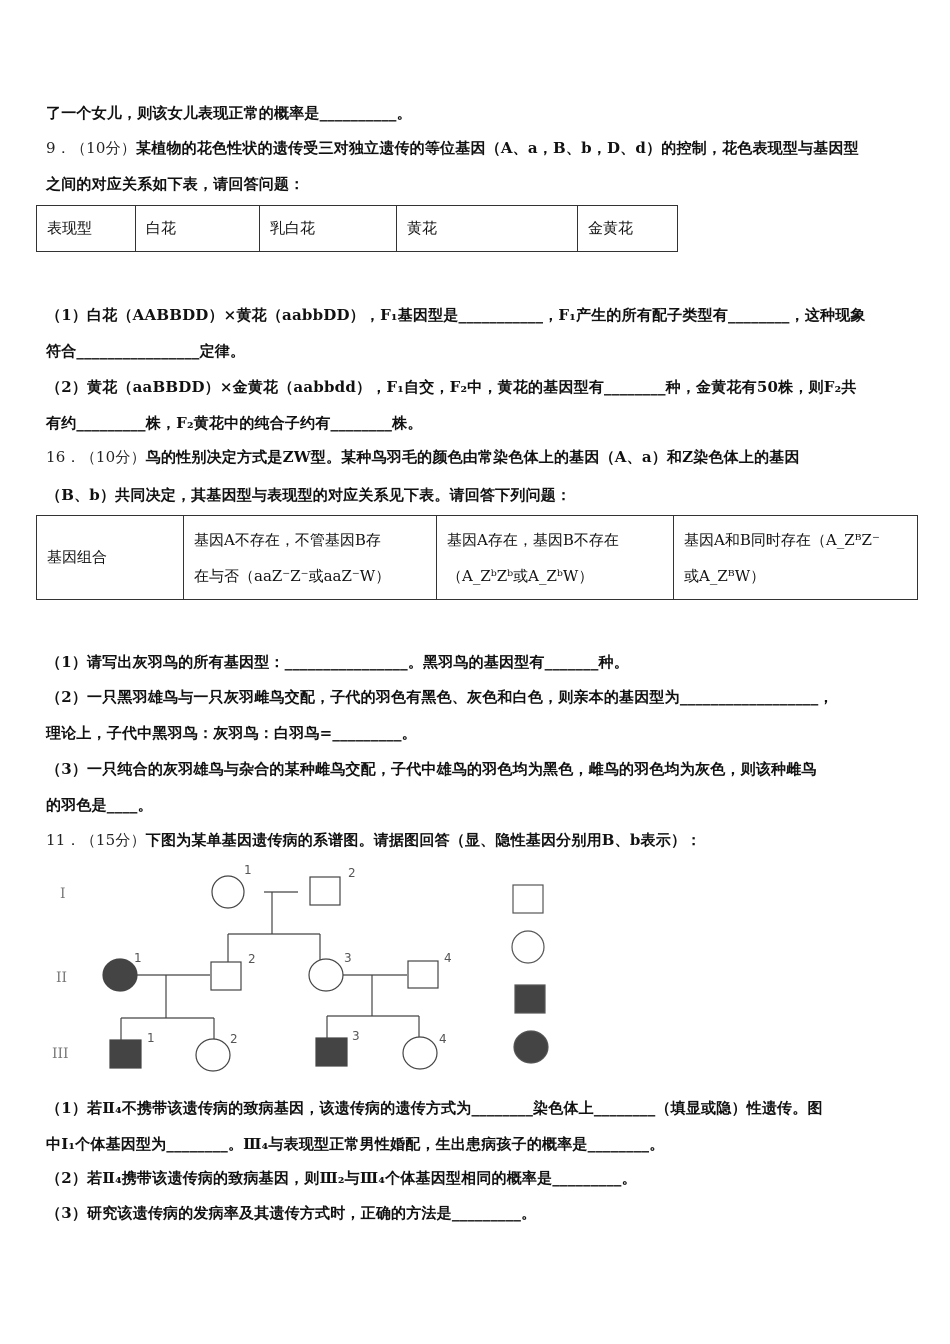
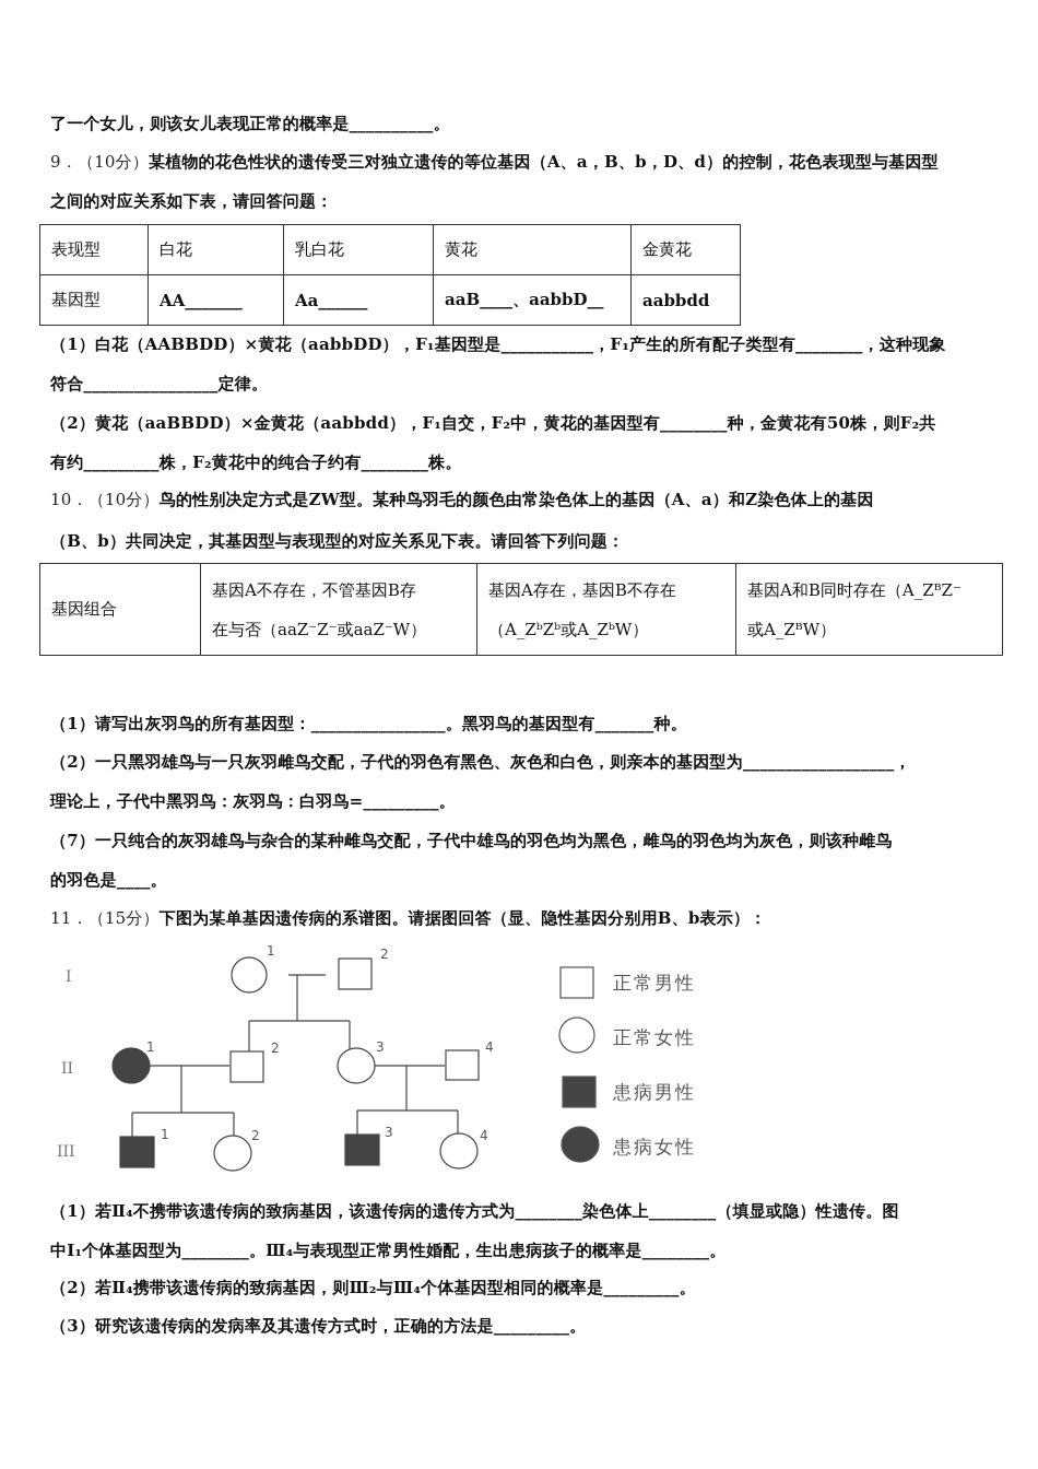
  了一个女儿，则该女儿表现正常的概率是__________。
  9．（10分）某植物的花色性状的遗传受三对独立遗传的等位基因（A、a，B、b，D、d）的控制，花色表现型与基因型
  之间的对应关系如下表，请回答问题：
  表现型	白花	乳白花	黄花	金黄花
+ 基因型	AA_______	Aa______	aaB____、aabbD__	aabbdd
  （1）白花（AABBDD）×黄花（aabbDD），F₁基因型是___________，F₁产生的所有配子类型有________，这种现象
  符合________________定律。
  （2）黄花（aaBBDD）×金黄花（aabbdd），F₁自交，F₂中，黄花的基因型有________种，金黄花有50株，则F₂共
  有约_________株，F₂黄花中的纯合子约有________株。
- 16．（10分）鸟的性别决定方式是ZW型。某种鸟羽毛的颜色由常染色体上的基因（A、a）和Z染色体上的基因
+ 10．（10分）鸟的性别决定方式是ZW型。某种鸟羽毛的颜色由常染色体上的基因（A、a）和Z染色体上的基因
  （B、b）共同决定，其基因型与表现型的对应关系见下表。请回答下列问题：
  基因组合	基因A不存在，不管基因B存 在与否（aaZ⁻Z⁻或aaZ⁻W）	基因A存在，基因B不存在 （A_ZᵇZᵇ或A_ZᵇW）	基因A和B同时存在（A_ZᴮZ⁻ 或A_ZᴮW）
  （1）请写出灰羽鸟的所有基因型：________________。黑羽鸟的基因型有_______种。
  （2）一只黑羽雄鸟与一只灰羽雌鸟交配，子代的羽色有黑色、灰色和白色，则亲本的基因型为__________________，
  理论上，子代中黑羽鸟：灰羽鸟：白羽鸟=_________。
- （3）一只纯合的灰羽雄鸟与杂合的某种雌鸟交配，子代中雄鸟的羽色均为黑色，雌鸟的羽色均为灰色，则该种雌鸟
+ （7）一只纯合的灰羽雄鸟与杂合的某种雌鸟交配，子代中雄鸟的羽色均为黑色，雌鸟的羽色均为灰色，则该种雌鸟
  的羽色是____。
  11．（15分）下图为某单基因遗传病的系谱图。请据图回答（显、隐性基因分别用B、b表示）：
  I
  II
  III
  1
  2
  1
  2
  3
  4
  1
  2
  3
  4
+ 正常男性
+ 正常女性
+ 患病男性
+ 患病女性
  （1）若Ⅱ₄不携带该遗传病的致病基因，该遗传病的遗传方式为________染色体上________（填显或隐）性遗传。图
  中Ⅰ₁个体基因型为________。Ⅲ₄与表现型正常男性婚配，生出患病孩子的概率是________。
  （2）若Ⅱ₄携带该遗传病的致病基因，则Ⅲ₂与Ⅲ₄个体基因型相同的概率是_________。
  （3）研究该遗传病的发病率及其遗传方式时，正确的方法是_________。
